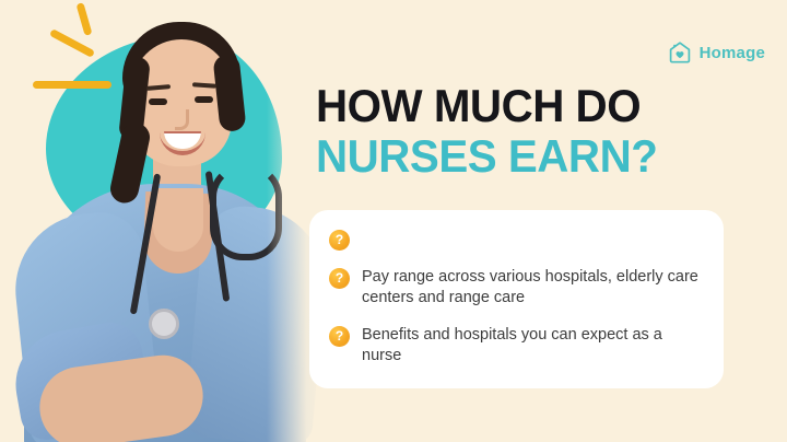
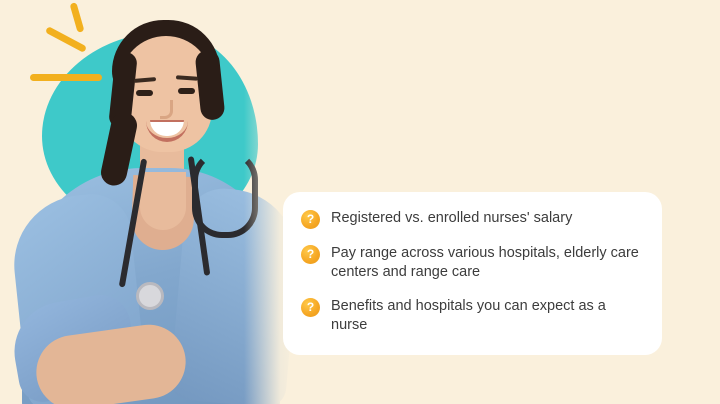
- Homage
- HOW MUCH DO
- NURSES EARN?
  ?
+ Registered vs. enrolled nurses' salary
  ?
  Pay range across various hospitals, elderly care centers and range care
  ?
  Benefits and hospitals you can expect as a nurse
